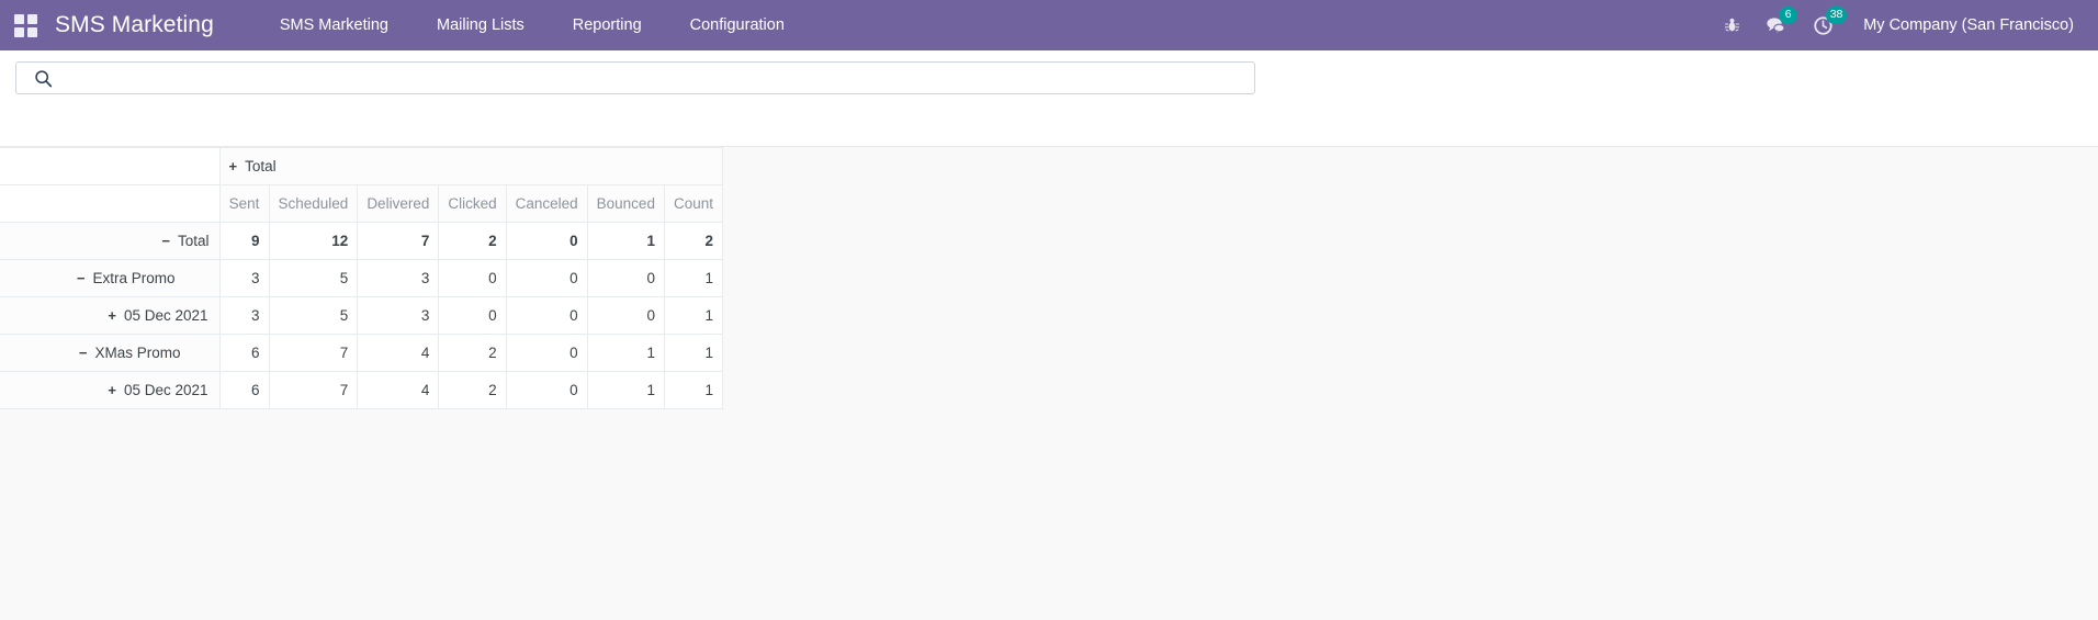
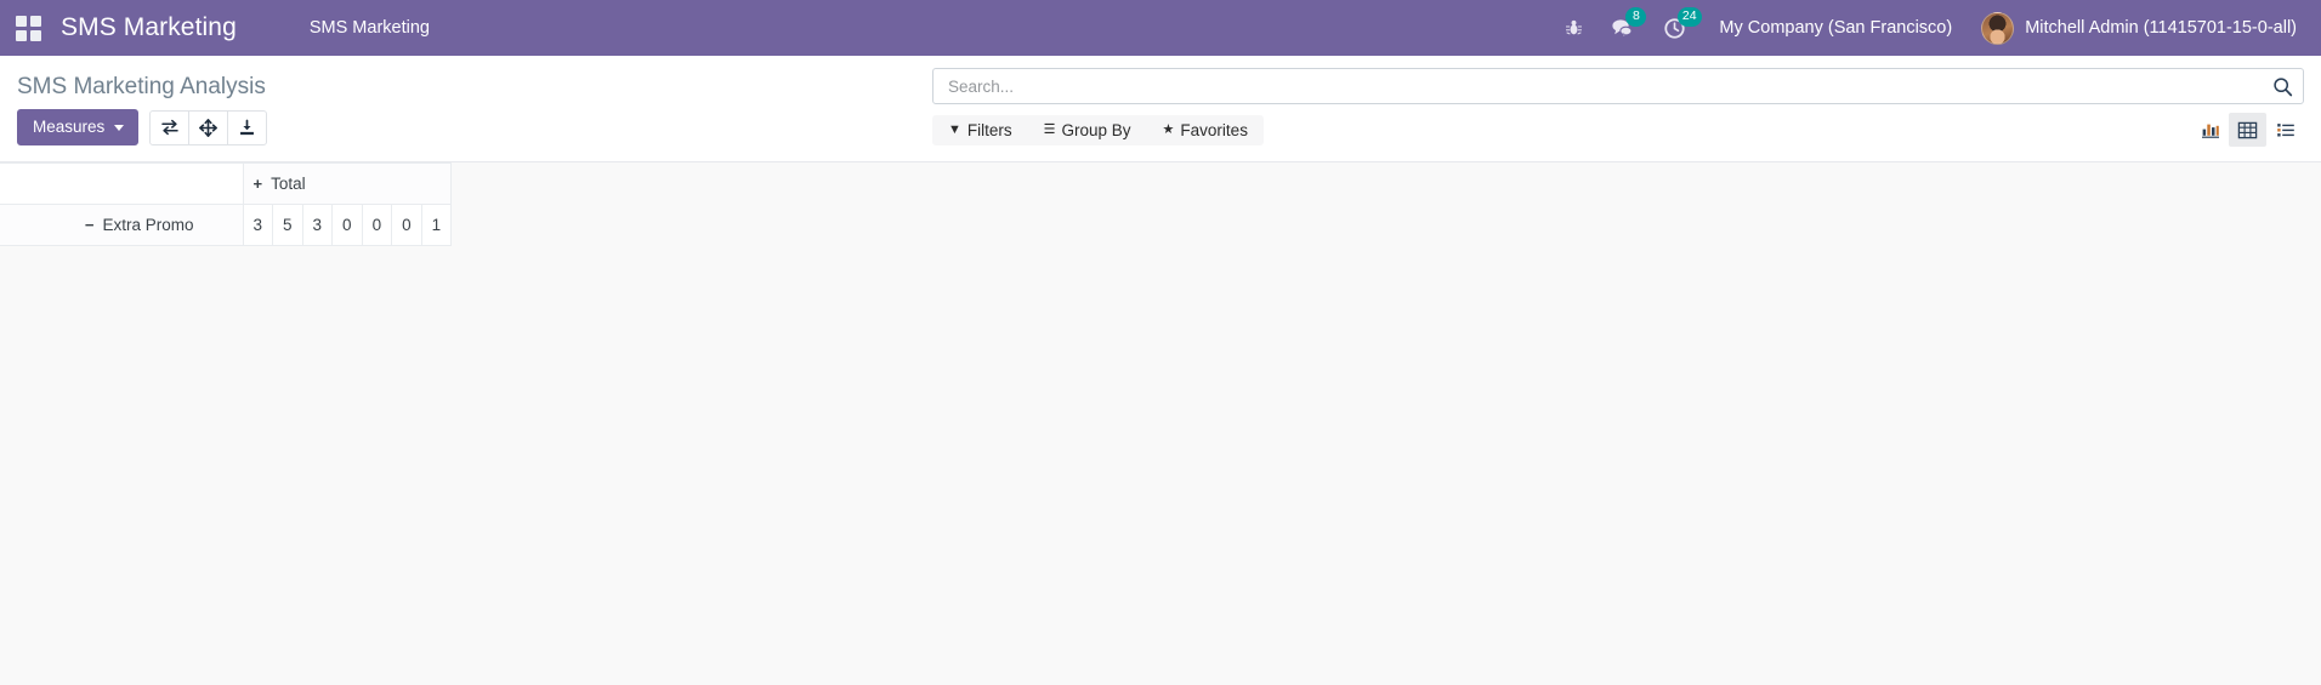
  SMS Marketing
  SMS Marketing
- Mailing Lists
- Reporting
- Configuration
- 6
+ 8
- 38
+ 24
  My Company (San Francisco)
+ Mitchell Admin (11415701-15-0-all)
+ SMS Marketing Analysis
+ Measures
+ Search...
+ ▼
+ Filters
+ ☰
+ Group By
+ ★
+ Favorites
  	+ Total
- 	Sent	Scheduled	Delivered	Clicked	Canceled	Bounced	Count
- − Total	9	12	7	2	0	1	2
  − Extra Promo	3	5	3	0	0	0	1
- + 05 Dec 2021	3	5	3	0	0	0	1
- − XMas Promo	6	7	4	2	0	1	1
- + 05 Dec 2021	6	7	4	2	0	1	1
